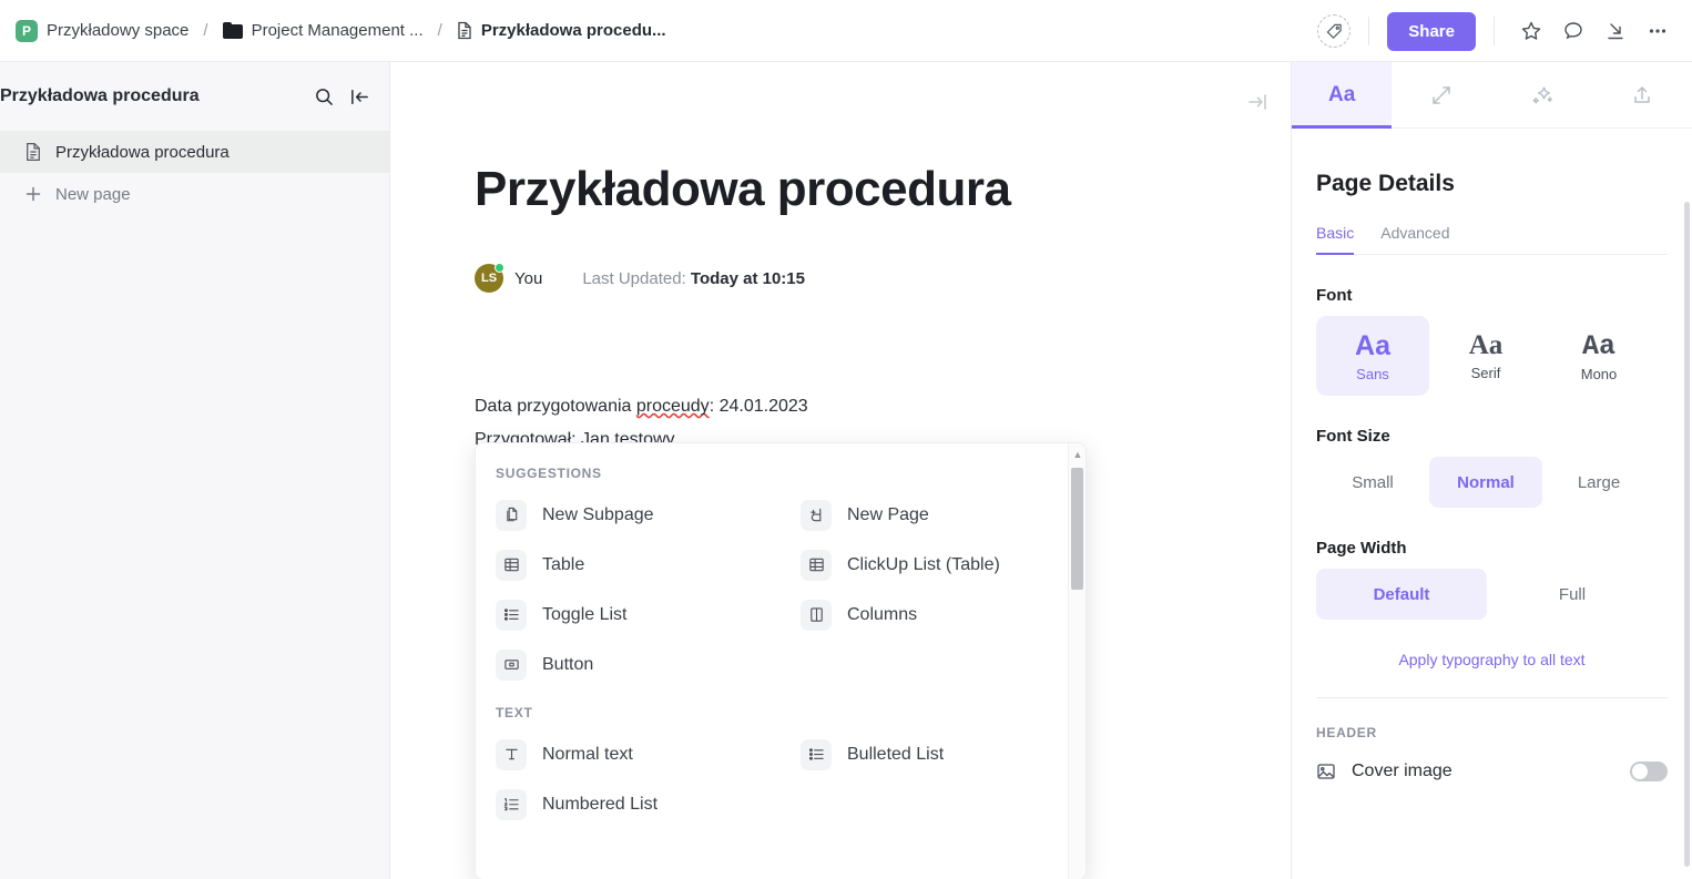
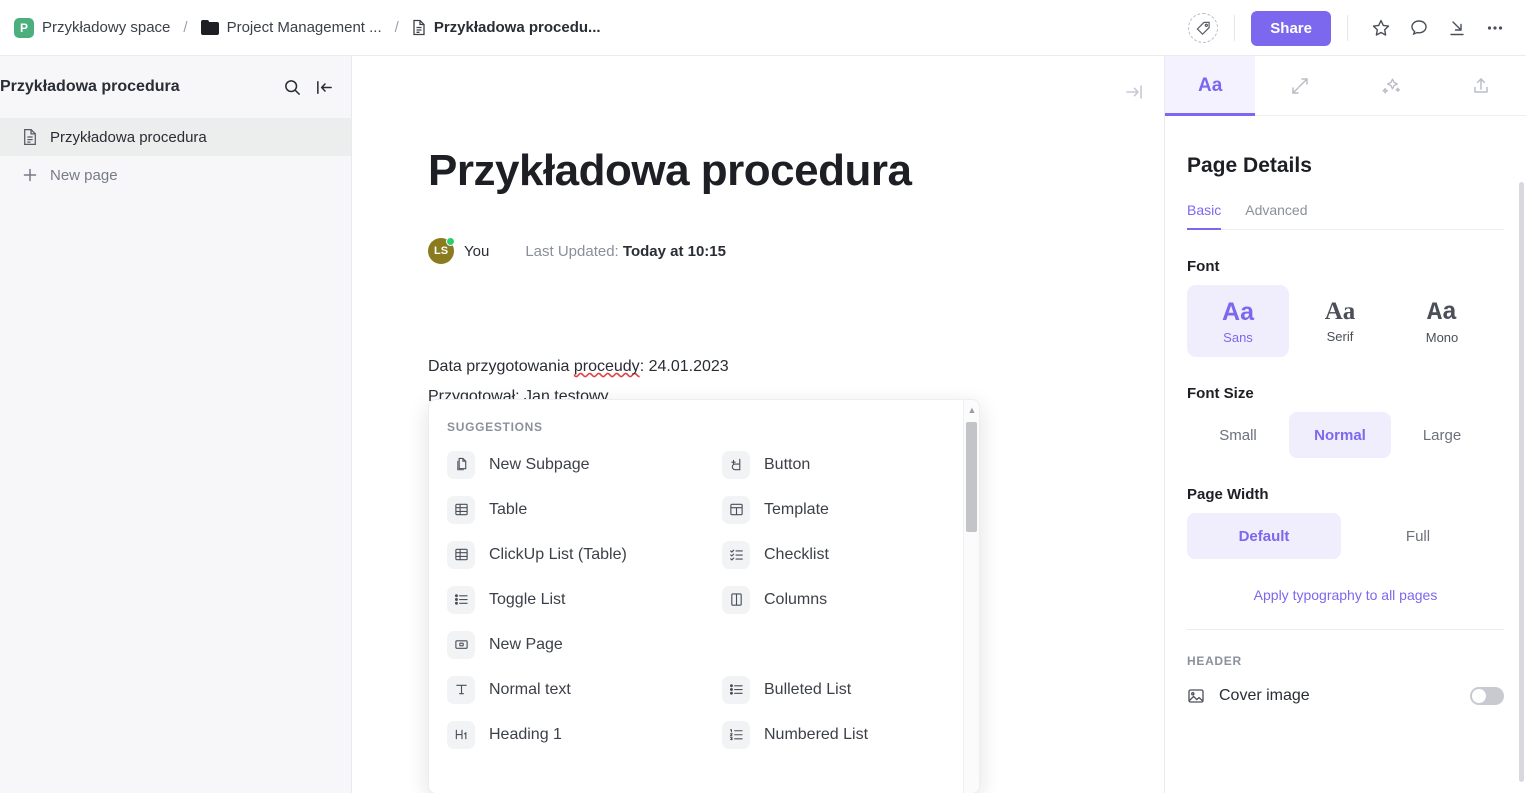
  P
  Przykładowy space
  /
  Project Management ...
  /
  Przykładowa procedu...
  Share
  Przykładowa procedura
  Przykładowa procedura
  New page
  Przykładowa procedura
  LS
  You
  Last Updated: Today at 10:15
  Data przygotowania proceudy: 24.01.2023
  Przygotował: Jan testowy
  SUGGESTIONS
  New Subpage
- New Page
+ Button
  Table
+ Template
  ClickUp List (Table)
+ Checklist
  Toggle List
  Columns
- Button
+ New Page
- TEXT
  Normal text
  Bulleted List
+ Heading 1
  Numbered List
  ▲
  Aa
  Page Details
  Basic
  Advanced
  Font
  Aa
  Sans
  Aa
  Serif
  Aa
  Mono
  Font Size
  Small
  Normal
  Large
  Page Width
  Default
  Full
- Apply typography to all text
+ Apply typography to all pages
  HEADER
  Cover image
